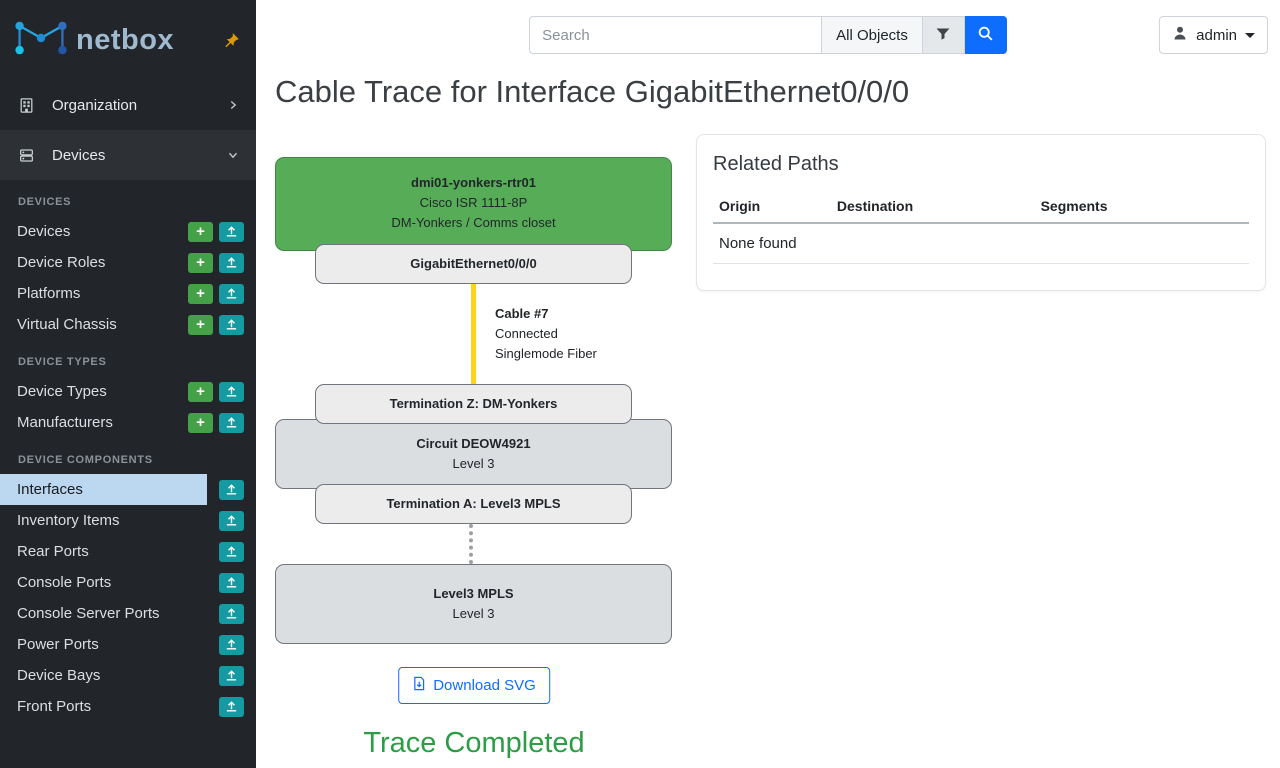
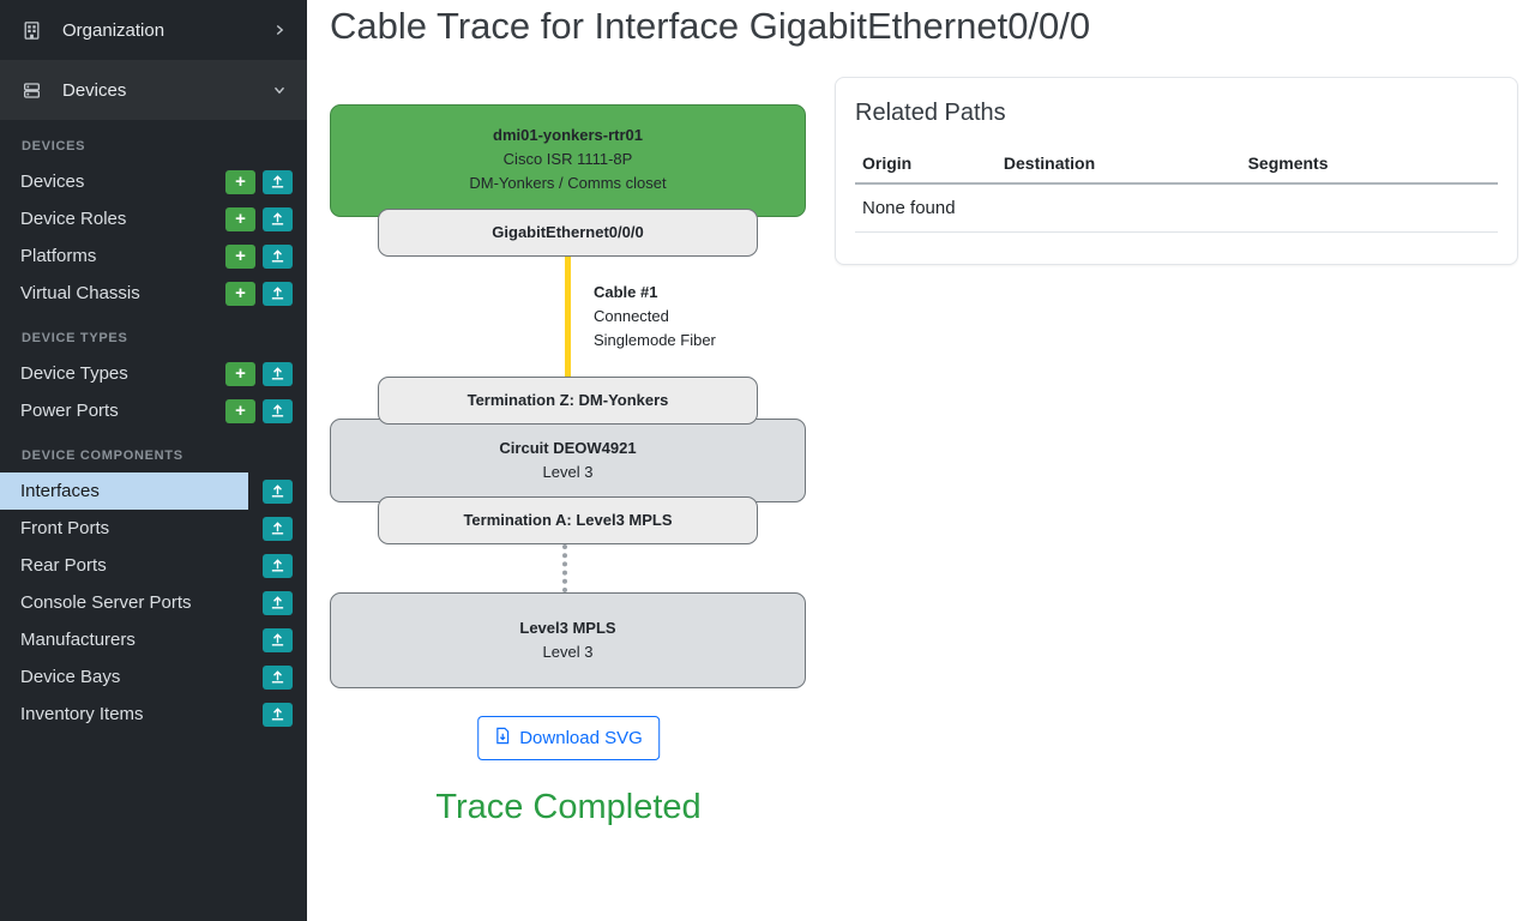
- netbox
  Organization
  Devices
  DEVICES
  Devices
  +
  Device Roles
  +
  Platforms
  +
  Virtual Chassis
  +
  DEVICE TYPES
  Device Types
  +
- Manufacturers
+ Power Ports
  +
  DEVICE COMPONENTS
  Interfaces
- Inventory Items
+ Front Ports
  Rear Ports
- Console Ports
  Console Server Ports
- Power Ports
+ Manufacturers
  Device Bays
- Front Ports
+ Inventory Items
- Search
- All Objects
- admin
  Cable Trace for Interface GigabitEthernet0/0/0
  dmi01-yonkers-rtr01
  Cisco ISR 1111-8P
  DM-Yonkers / Comms closet
  GigabitEthernet0/0/0
- Cable #7
+ Cable #1
  Connected
  Singlemode Fiber
  Termination Z: DM-Yonkers
  Circuit DEOW4921
  Level 3
  Termination A: Level3 MPLS
  Level3 MPLS
  Level 3
  Download SVG
  Trace Completed
  Related Paths
  Origin	Destination	Segments
  None found
